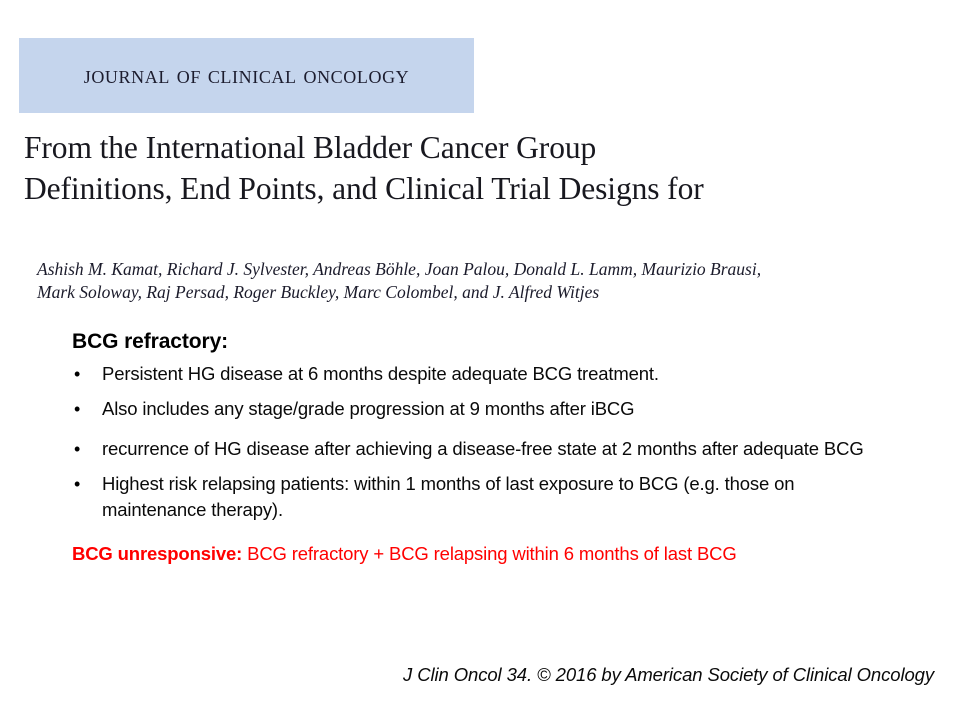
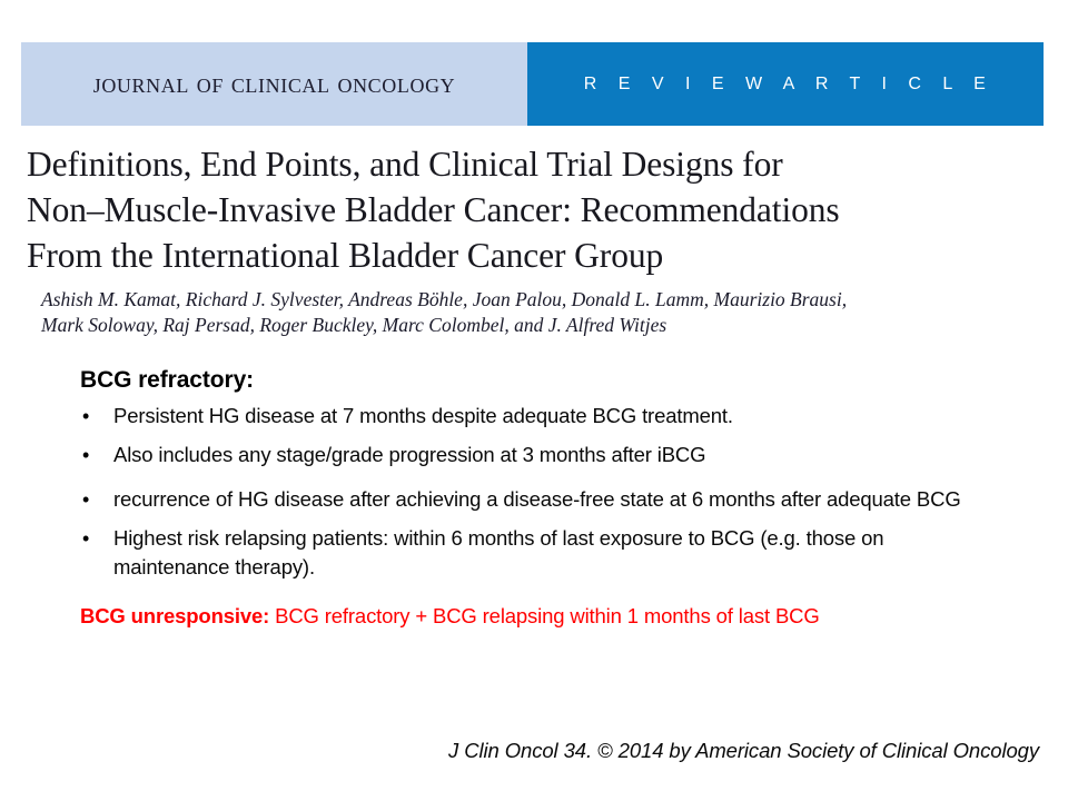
  journal of clinical oncology
+ R E V I E W A R T I C L E
- From the International Bladder Cancer Group
+ Definitions, End Points, and Clinical Trial Designs for
+ Non–Muscle-Invasive Bladder Cancer: Recommendations
- Definitions, End Points, and Clinical Trial Designs for
+ From the International Bladder Cancer Group
  Ashish M. Kamat, Richard J. Sylvester, Andreas Böhle, Joan Palou, Donald L. Lamm, Maurizio Brausi,
  Mark Soloway, Raj Persad, Roger Buckley, Marc Colombel, and J. Alfred Witjes
  BCG refractory:
  •
- Persistent HG disease at 6 months despite adequate BCG treatment.
+ Persistent HG disease at 7 months despite adequate BCG treatment.
  •
- Also includes any stage/grade progression at 9 months after iBCG
+ Also includes any stage/grade progression at 3 months after iBCG
  •
- recurrence of HG disease after achieving a disease-free state at 2 months after adequate BCG
+ recurrence of HG disease after achieving a disease-free state at 6 months after adequate BCG
  •
- Highest risk relapsing patients: within 1 months of last exposure to BCG (e.g. those on maintenance therapy).
+ Highest risk relapsing patients: within 6 months of last exposure to BCG (e.g. those on maintenance therapy).
- BCG unresponsive: BCG refractory + BCG relapsing within 6 months of last BCG
+ BCG unresponsive: BCG refractory + BCG relapsing within 1 months of last BCG
- J Clin Oncol 34. © 2016 by American Society of Clinical Oncology
+ J Clin Oncol 34. © 2014 by American Society of Clinical Oncology
